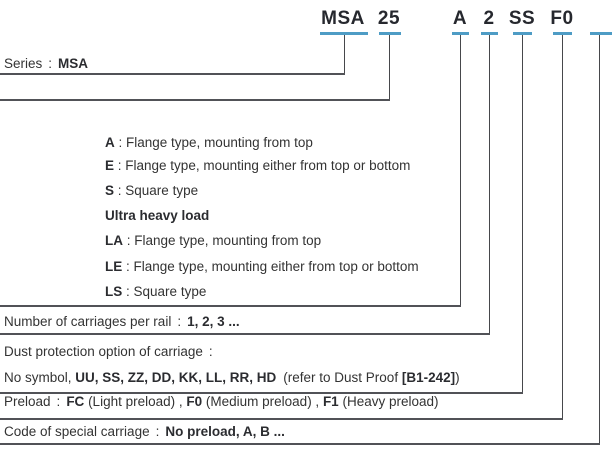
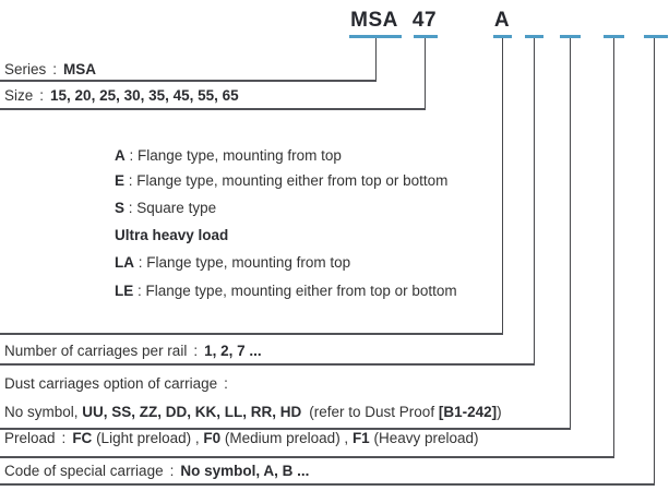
  MSA
- 25
+ 47
  A
- 2
- SS
- F0
  Series : MSA
+ Size : 15, 20, 25, 30, 35, 45, 55, 65
  A : Flange type, mounting from top
  E : Flange type, mounting either from top or bottom
  S : Square type
  Ultra heavy load
  LA : Flange type, mounting from top
  LE : Flange type, mounting either from top or bottom
- LS : Square type
- Number of carriages per rail : 1, 2, 3 ...
+ Number of carriages per rail : 1, 2, 7 ...
- Dust protection option of carriage :
+ Dust carriages option of carriage :
  No symbol, UU, SS, ZZ, DD, KK, LL, RR, HD (refer to Dust Proof [B1-242])
  Preload : FC (Light preload) , F0 (Medium preload) , F1 (Heavy preload)
- Code of special carriage : No preload, A, B ...
+ Code of special carriage : No symbol, A, B ...
